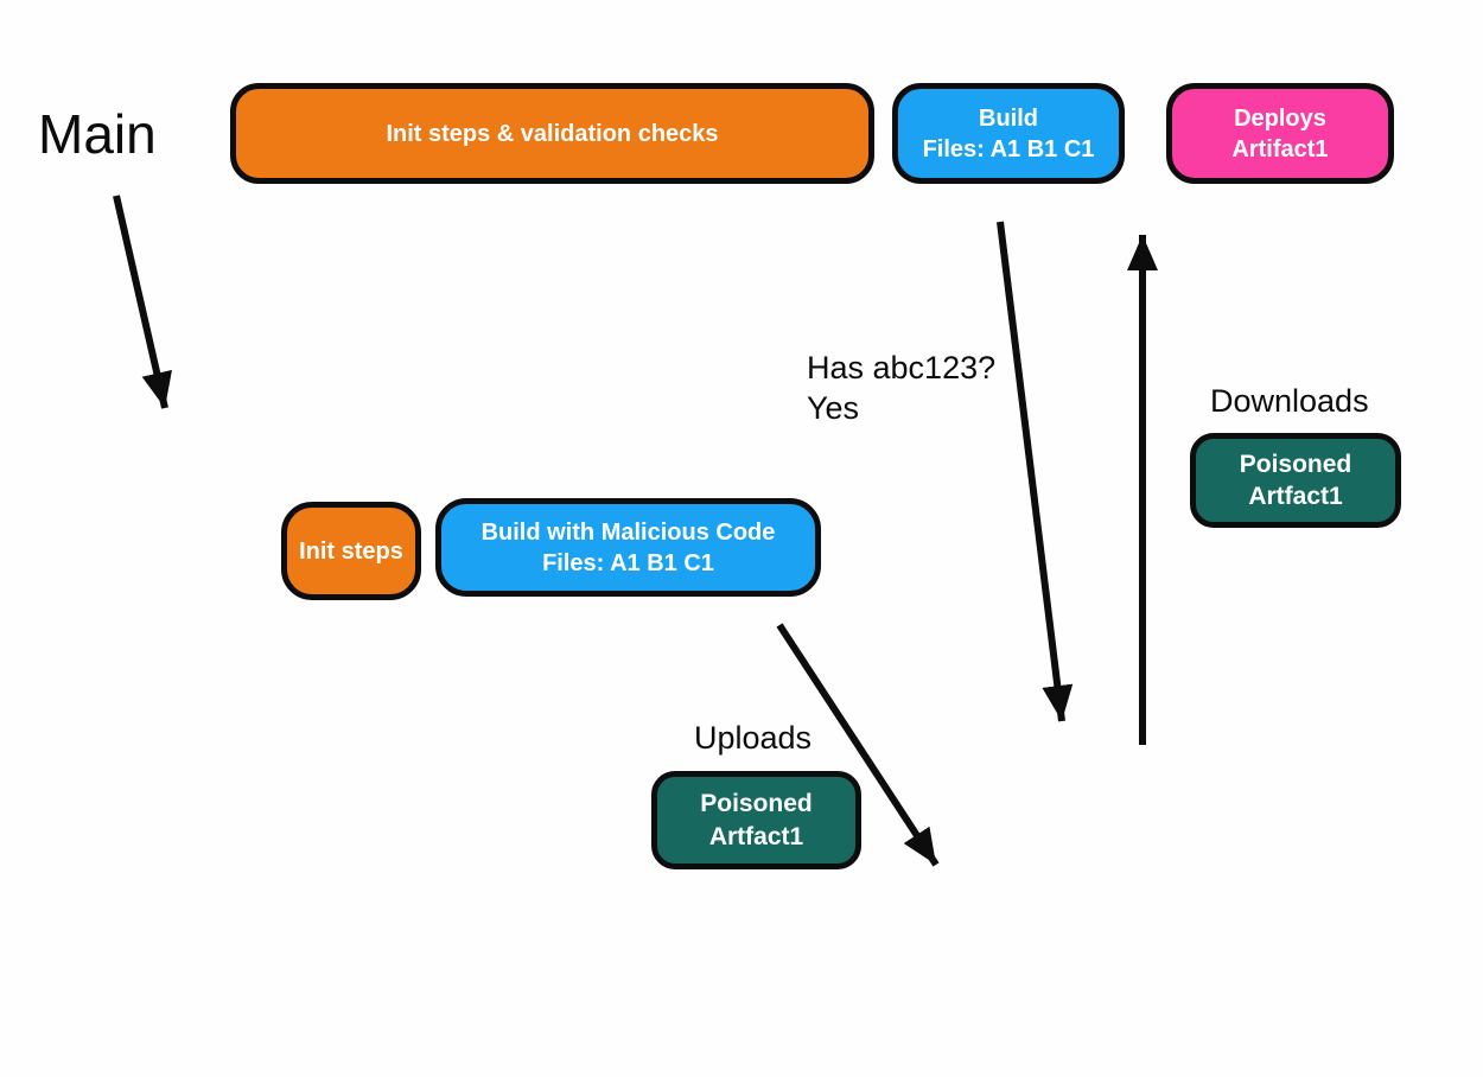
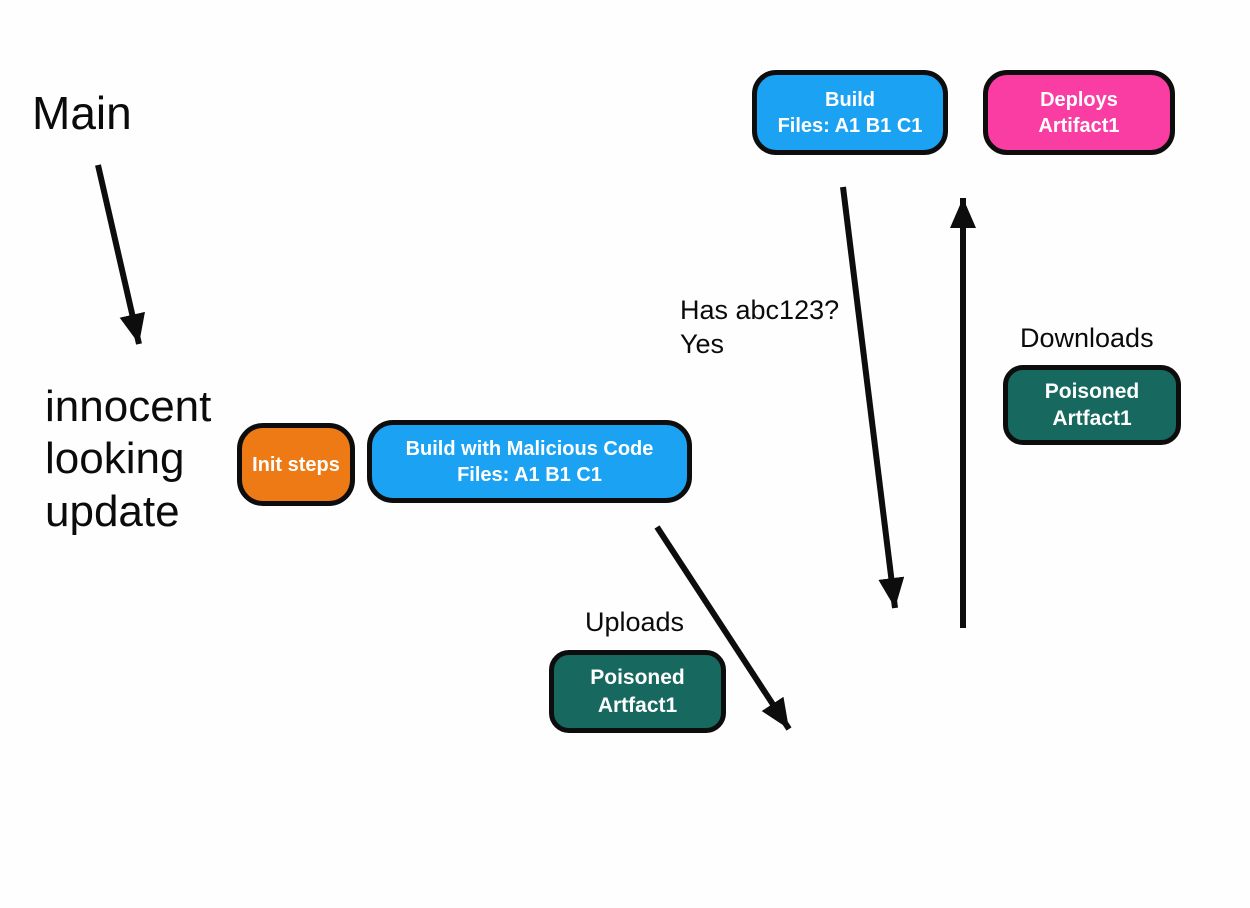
  Main
+ innocent
+ looking
+ update
  Has abc123?
  Yes
  Downloads
  Uploads
- Init steps & validation checks
  Build
  Files: A1 B1 C1
  Deploys
  Artifact1
  Init steps
  Build with Malicious Code
  Files: A1 B1 C1
  Poisoned
  Artfact1
  Poisoned
  Artfact1
